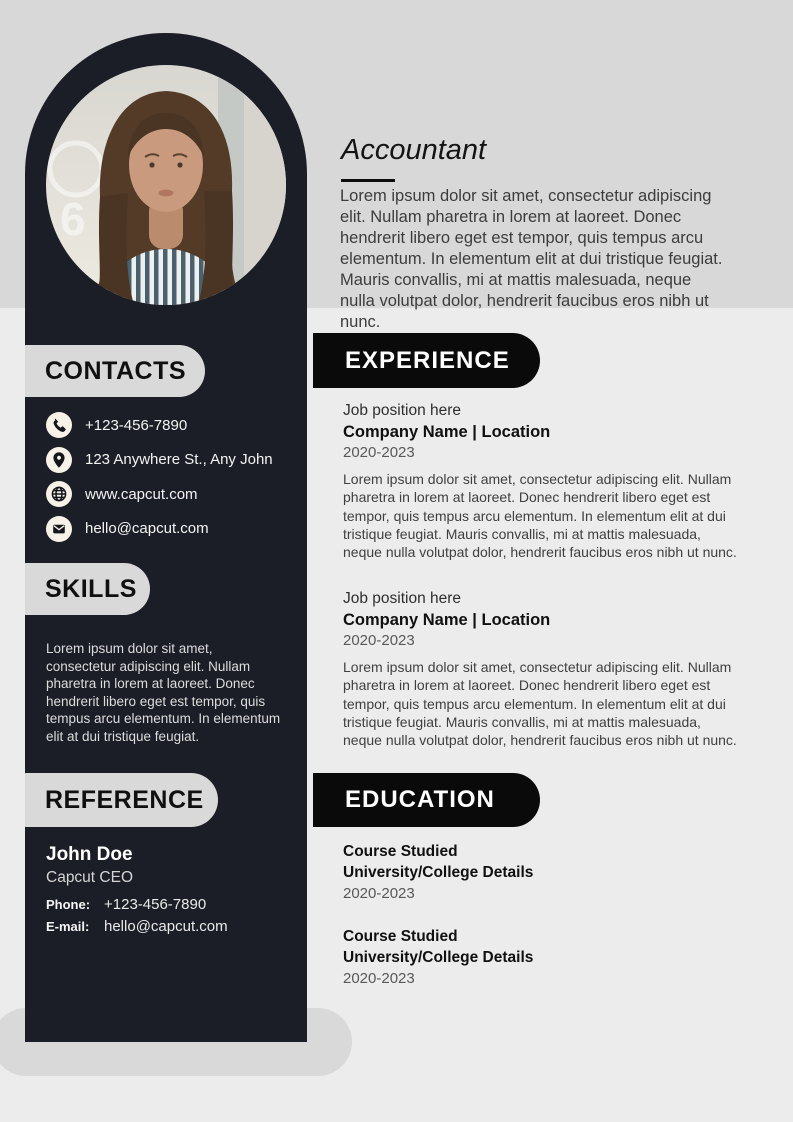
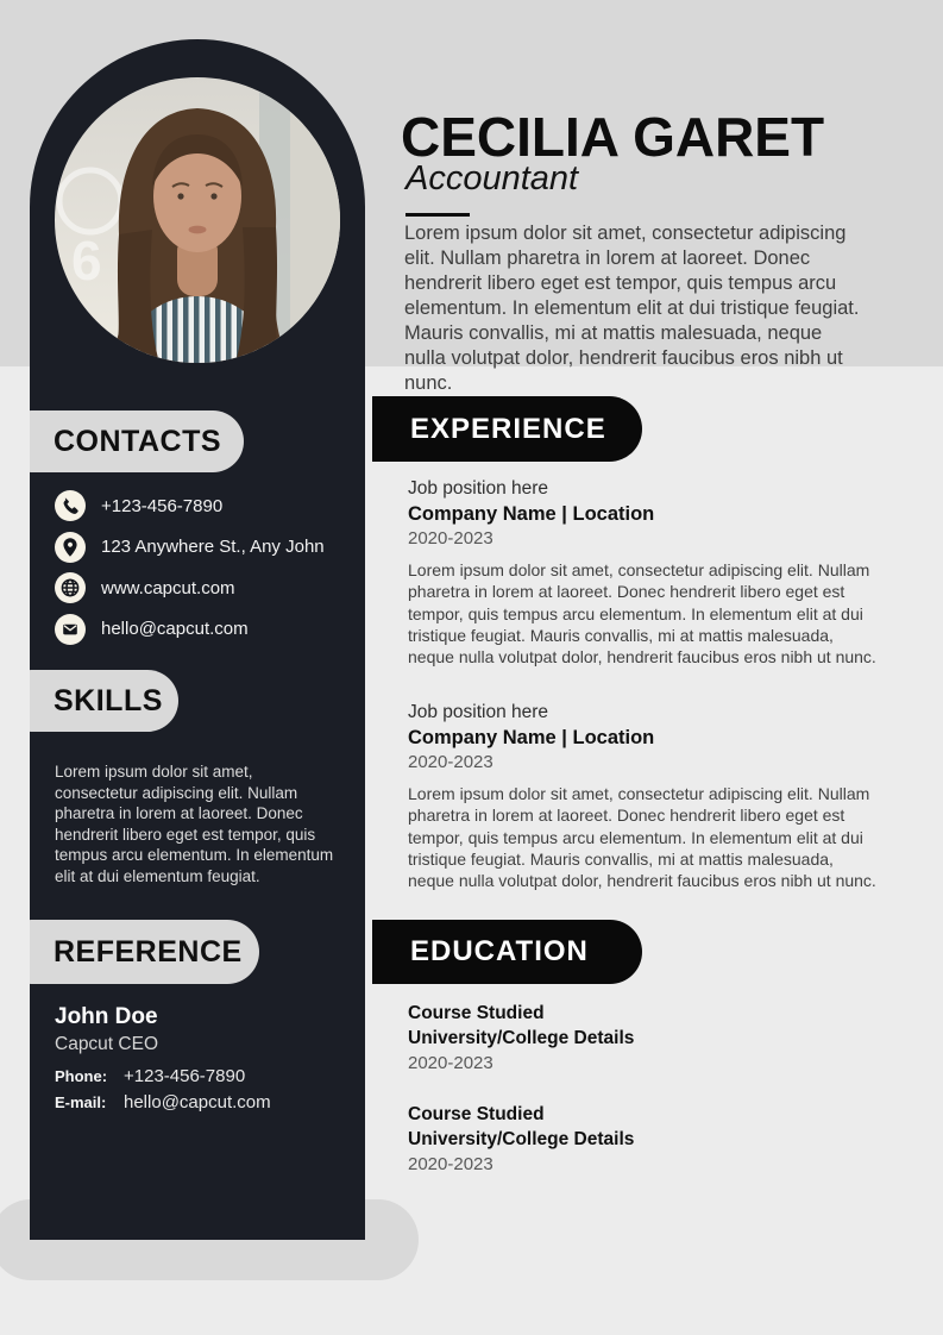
  6
  CONTACTS
  +123-456-7890
  123 Anywhere St., Any John
  www.capcut.com
  hello@capcut.com
  SKILLS
- Lorem ipsum dolor sit amet, consectetur adipiscing elit. Nullam pharetra in lorem at laoreet. Donec hendrerit libero eget est tempor, quis tempus arcu elementum. In elementum elit at dui tristique feugiat.
+ Lorem ipsum dolor sit amet, consectetur adipiscing elit. Nullam pharetra in lorem at laoreet. Donec hendrerit libero eget est tempor, quis tempus arcu elementum. In elementum elit at dui elementum feugiat.
  REFERENCE
  John Doe
  Capcut CEO
  Phone:
  +123-456-7890
  E-mail:
  hello@capcut.com
+ CECILIA GARET
  Accountant
  Lorem ipsum dolor sit amet, consectetur adipiscing elit. Nullam pharetra in lorem at laoreet. Donec hendrerit libero eget est tempor, quis tempus arcu elementum. In elementum elit at dui tristique feugiat. Mauris convallis, mi at mattis malesuada, neque nulla volutpat dolor, hendrerit faucibus eros nibh ut nunc.
  EXPERIENCE
  Job position here
  Company Name | Location
  2020-2023
  Lorem ipsum dolor sit amet, consectetur adipiscing elit. Nullam pharetra in lorem at laoreet. Donec hendrerit libero eget est tempor, quis tempus arcu elementum. In elementum elit at dui tristique feugiat. Mauris convallis, mi at mattis malesuada, neque nulla volutpat dolor, hendrerit faucibus eros nibh ut nunc.
  Job position here
  Company Name | Location
  2020-2023
  Lorem ipsum dolor sit amet, consectetur adipiscing elit. Nullam pharetra in lorem at laoreet. Donec hendrerit libero eget est tempor, quis tempus arcu elementum. In elementum elit at dui tristique feugiat. Mauris convallis, mi at mattis malesuada, neque nulla volutpat dolor, hendrerit faucibus eros nibh ut nunc.
  EDUCATION
  Course Studied
  University/College Details
  2020-2023
  Course Studied
  University/College Details
  2020-2023
